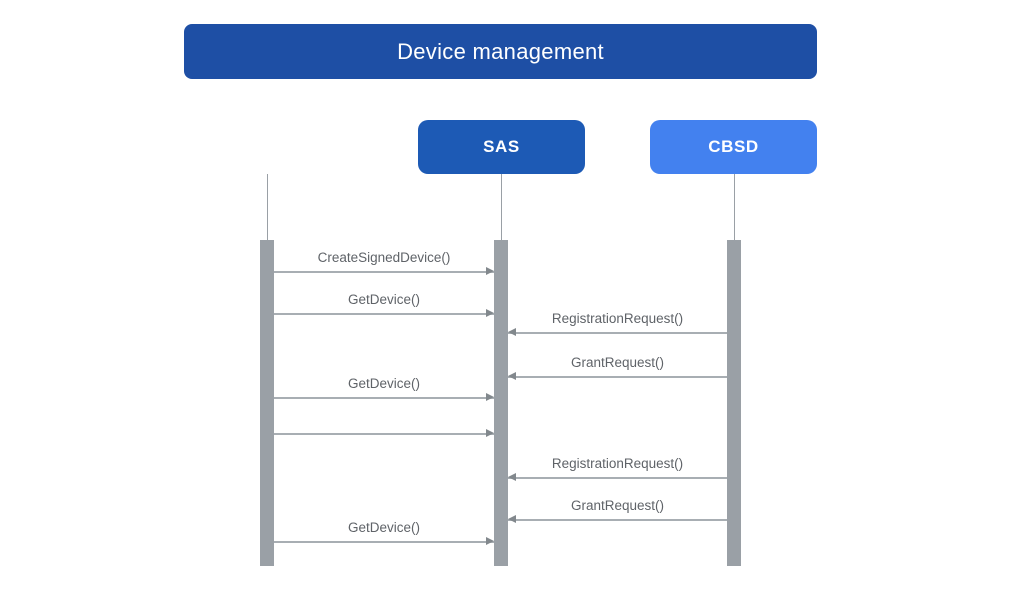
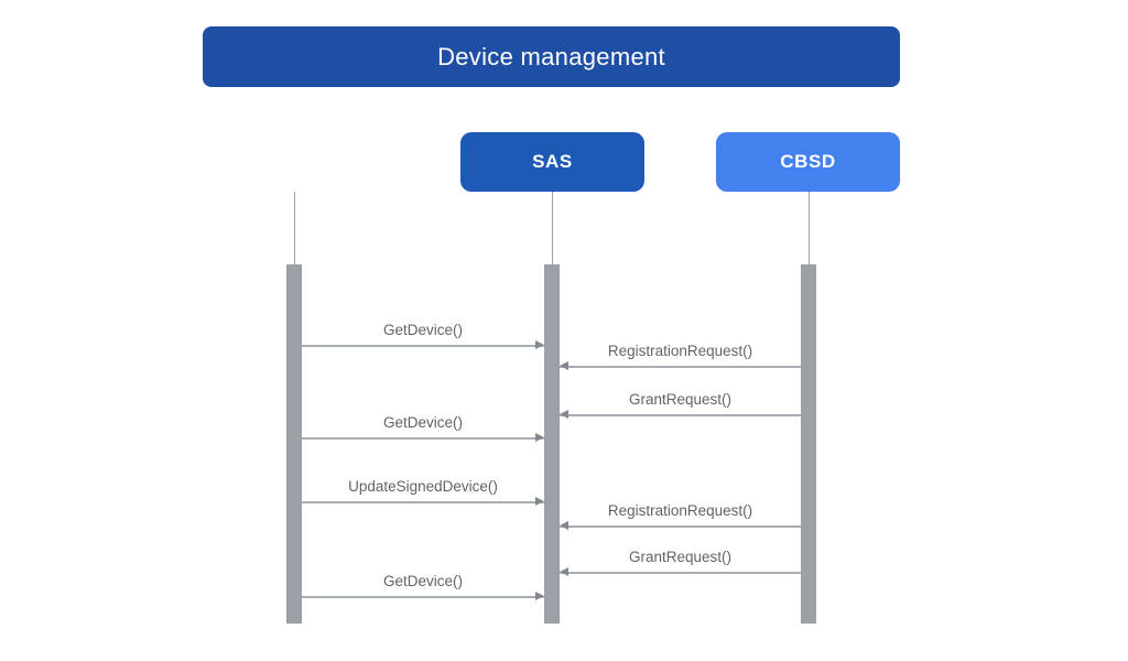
  Device management
  SAS
  CBSD
- CreateSignedDevice()
  GetDevice()
  RegistrationRequest()
  GrantRequest()
  GetDevice()
+ UpdateSignedDevice()
  RegistrationRequest()
  GrantRequest()
  GetDevice()
